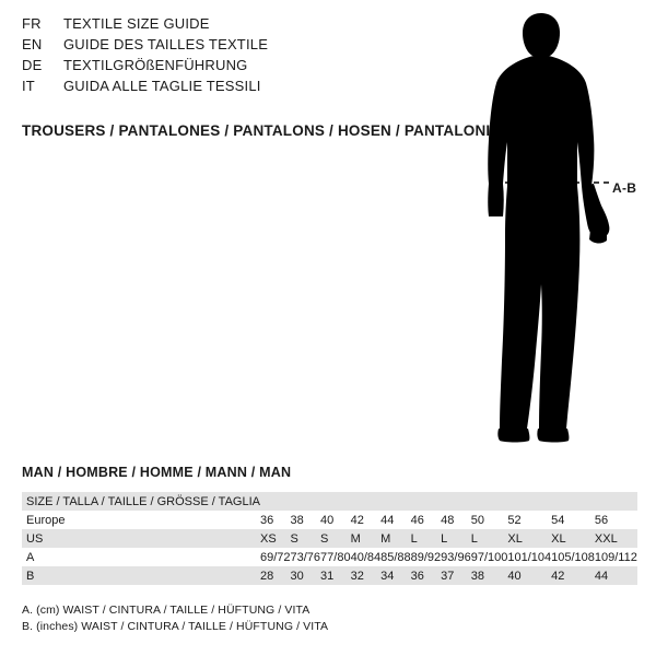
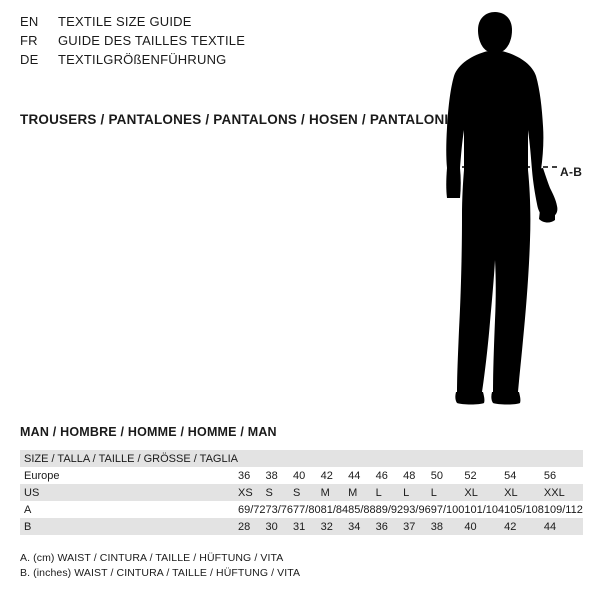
- FR
+ EN
  TEXTILE SIZE GUIDE
- EN
+ FR
  GUIDE DES TAILLES TEXTILE
  DE
  TEXTILGRÖßENFÜHRUNG
- IT
- GUIDA ALLE TAGLIE TESSILI
  TROUSERS / PANTALONES / PANTALONS / HOSEN / PANTALONI
  A-B
- MAN / HOMBRE / HOMME / MANN / MAN
+ MAN / HOMBRE / HOMME / HOMME / MAN
  SIZE / TALLA / TAILLE / GRÖSSE / TAGLIA
  Europe	36	38	40	42	44	46	48	50	52	54	56
  US	XS	S	S	M	M	L	L	L	XL	XL	XXL
- A	69/72	73/76	77/80	40/84	85/88	89/92	93/96	97/100	101/104	105/108	109/112
+ A	69/72	73/76	77/80	81/84	85/88	89/92	93/96	97/100	101/104	105/108	109/112
  B	28	30	31	32	34	36	37	38	40	42	44
  A. (cm) WAIST / CINTURA / TAILLE / HÜFTUNG / VITA
  B. (inches) WAIST / CINTURA / TAILLE / HÜFTUNG / VITA
